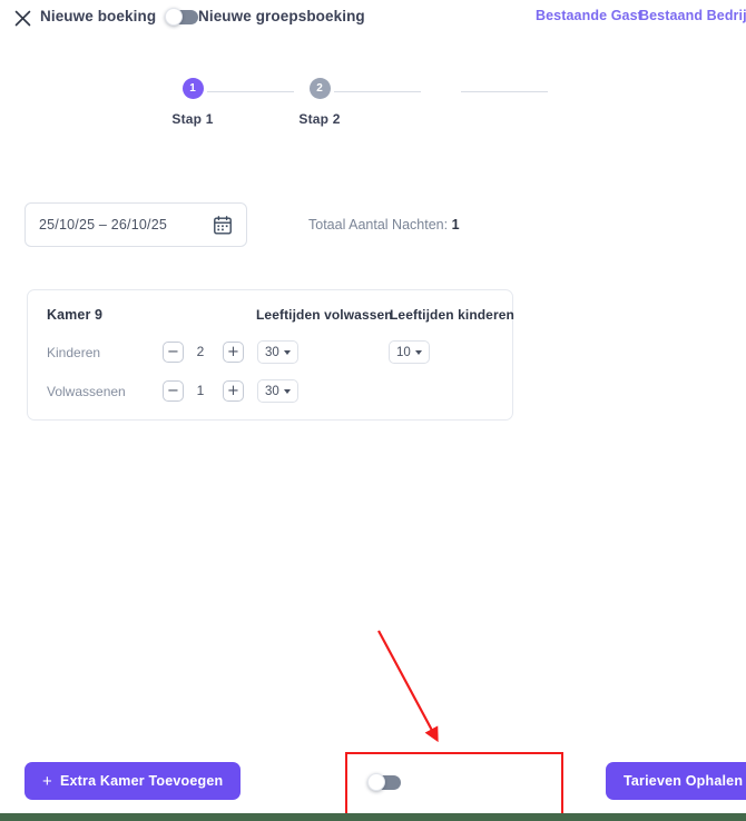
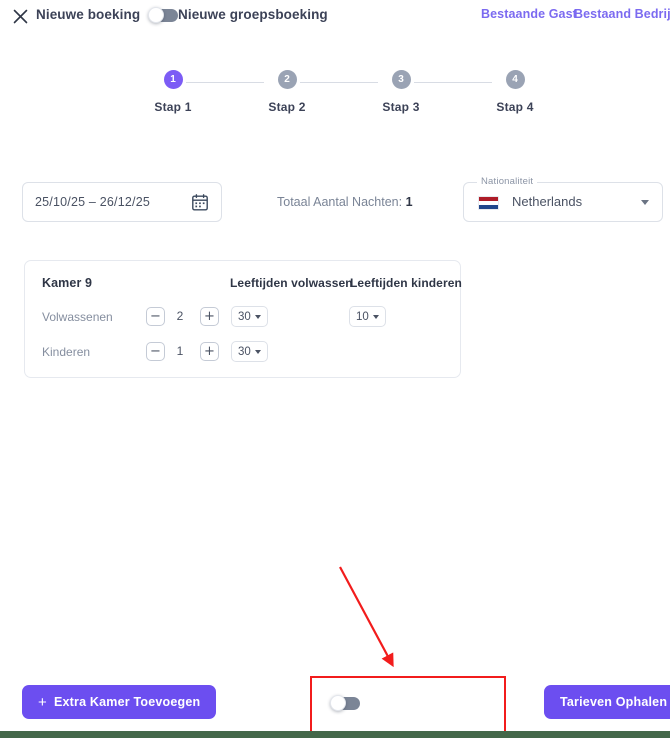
  Nieuwe boeking
  Nieuwe groepsboeking
  Bestaande Gast
  Bestaand Bedrij
  1
  Stap 1
  2
  Stap 2
+ 3
+ Stap 3
+ 4
+ Stap 4
- 25/10/25 – 26/10/25
+ 25/10/25 – 26/12/25
  Totaal Aantal Nachten: 1
+ Nationaliteit
+ Netherlands
  Kamer 9
  Leeftijden volwassen
  Leeftijden kinderen
- Kinderen
+ Volwassenen
  −
  2
  +
  30
  10
- Volwassenen
+ Kinderen
  −
  1
  +
  30
  +
  Extra Kamer Toevoegen
  Tarieven Ophalen
